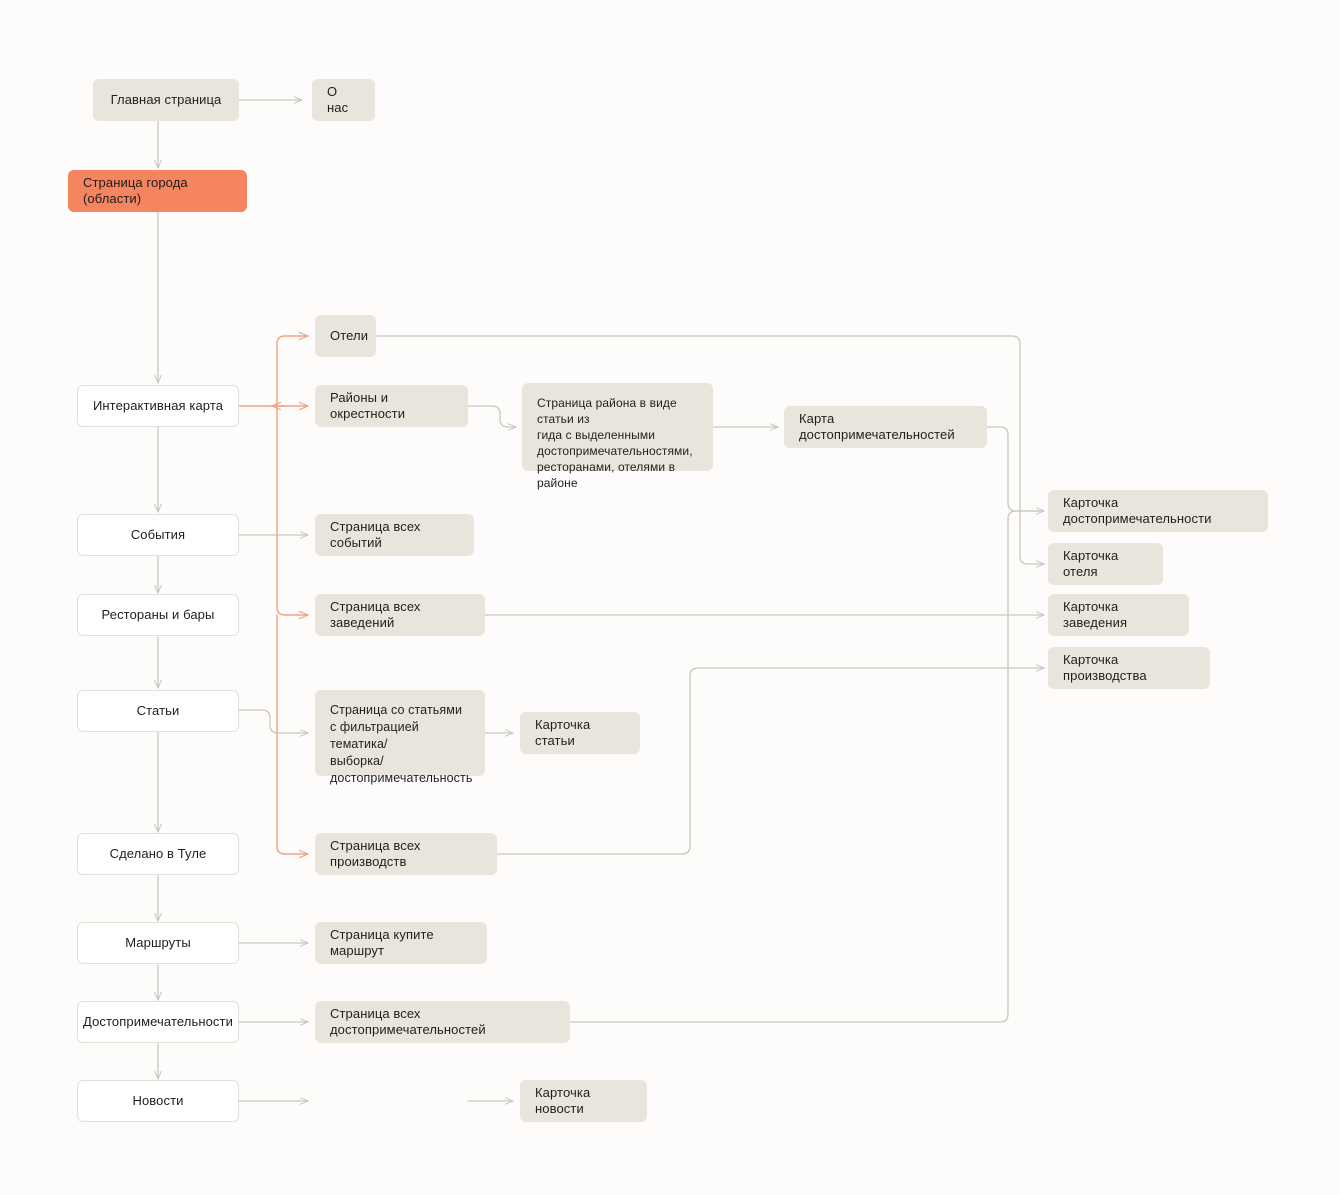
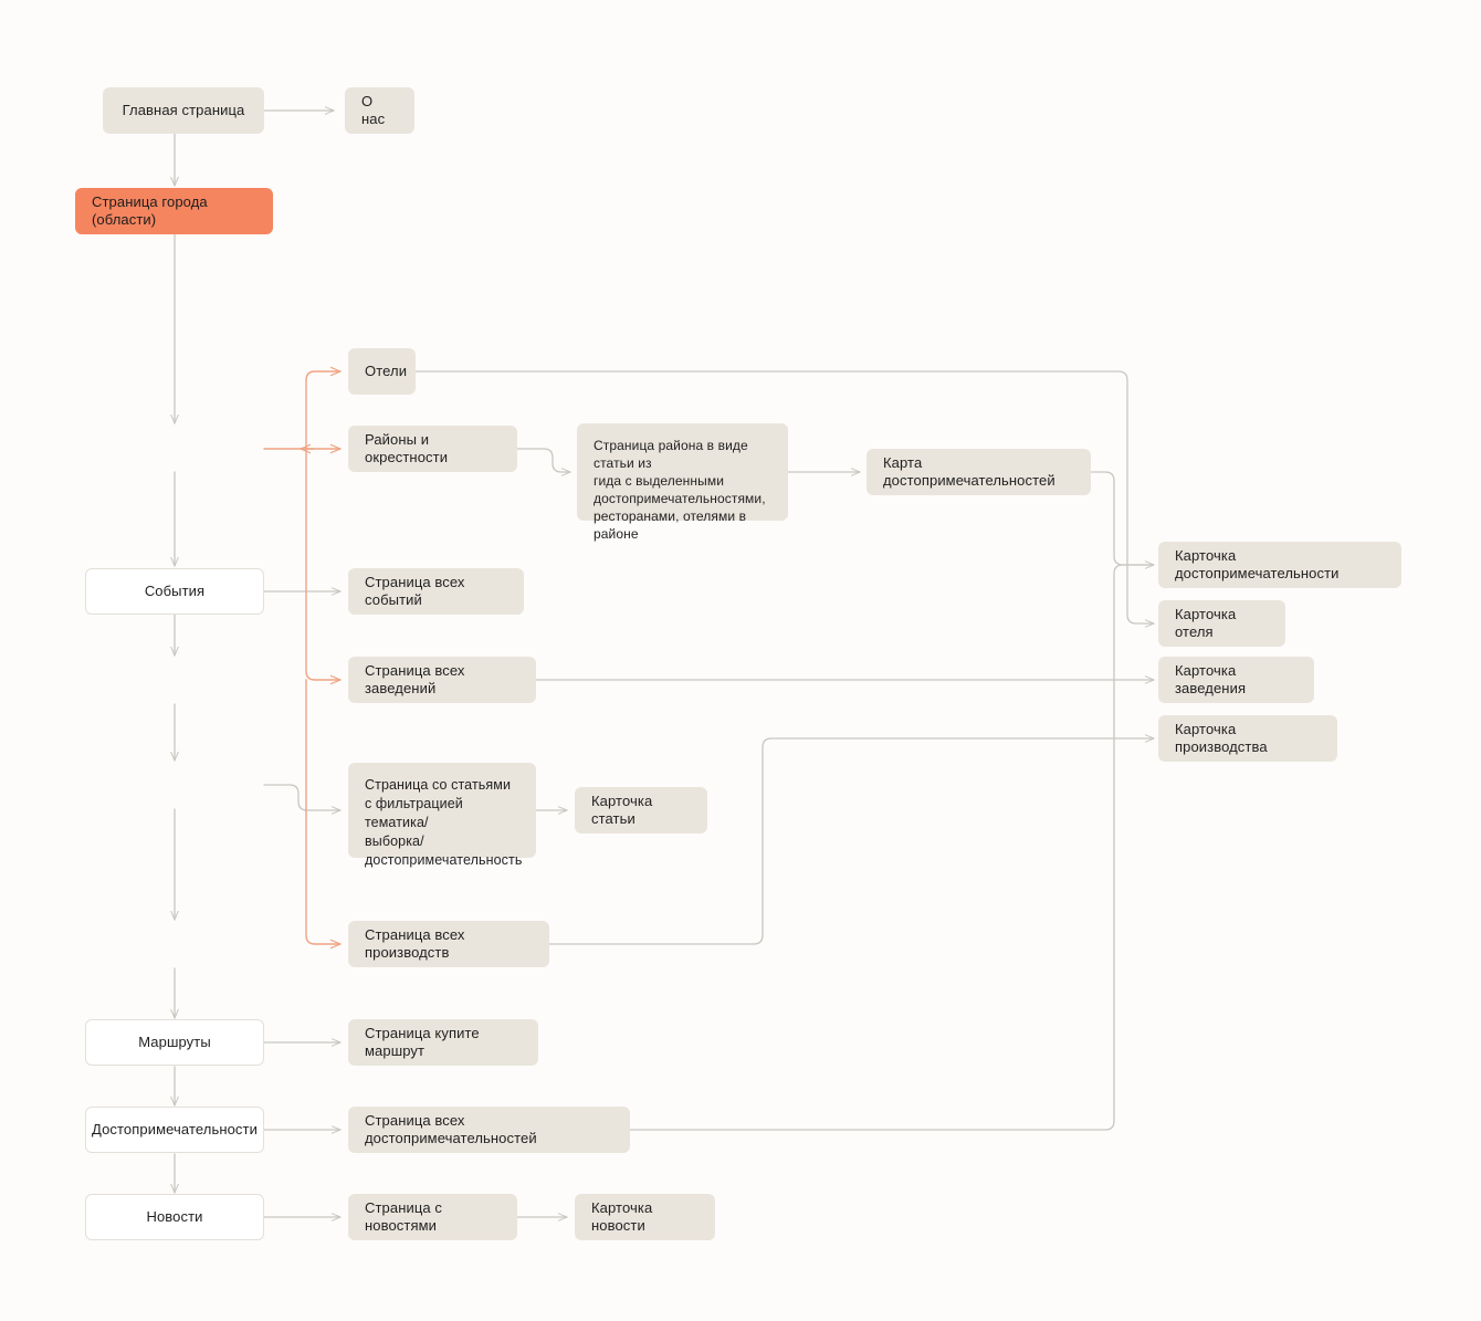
  Главная страница
  О нас
  Страница города (области)
- Интерактивная карта
  События
- Рестораны и бары
- Статьи
- Сделано в Туле
  Маршруты
  Достопримечательности
  Новости
  Отели
  Районы и окрестности
  Страница всех событий
  Страница всех заведений
  Страница со статьями
  с фильтрацией тематика/
  выборка/
  достопримечательность
  Страница всех производств
  Страница купите маршрут
  Страница всех достопримечательностей
+ Страница с новостями
  Страница района в виде статьи из
  гида с выделенными
  достопримечательностями,
  ресторанами, отелями в районе
  Карточка статьи
  Карточка новости
  Карта достопримечательностей
  Карточка достопримечательности
  Карточка отеля
  Карточка заведения
  Карточка производства
